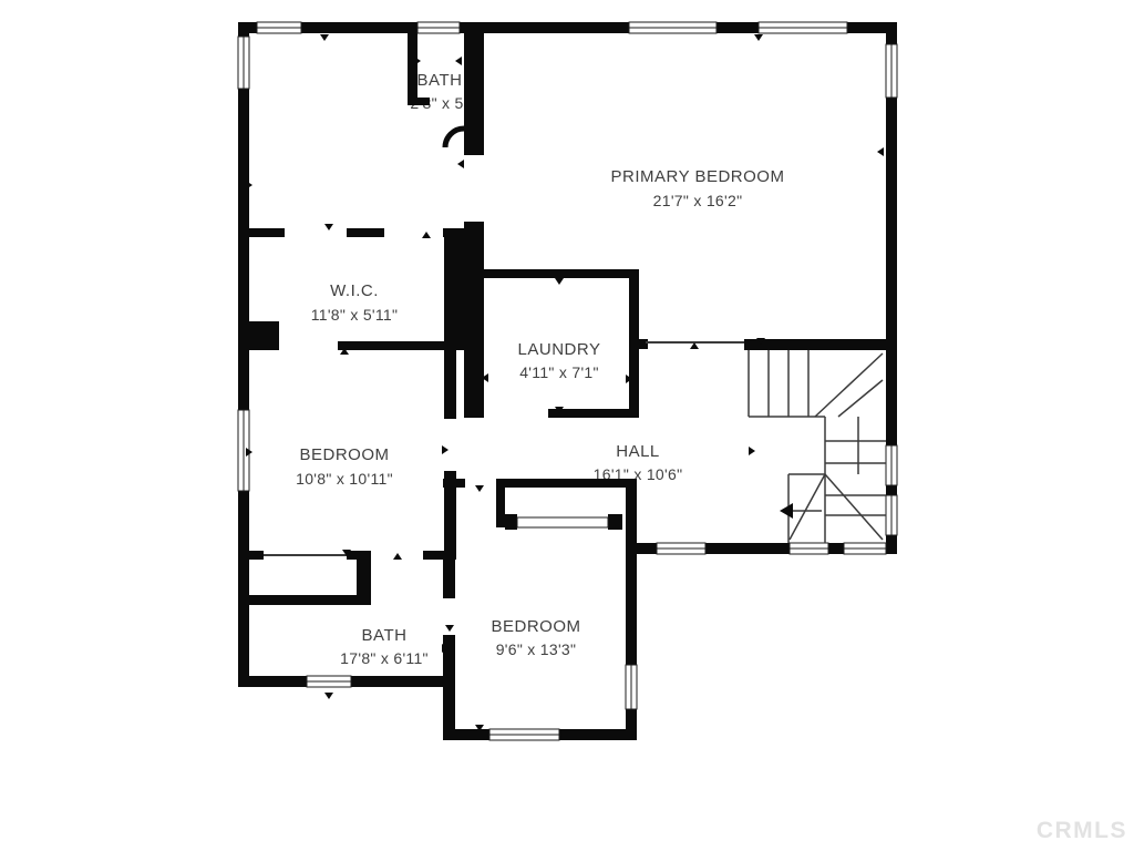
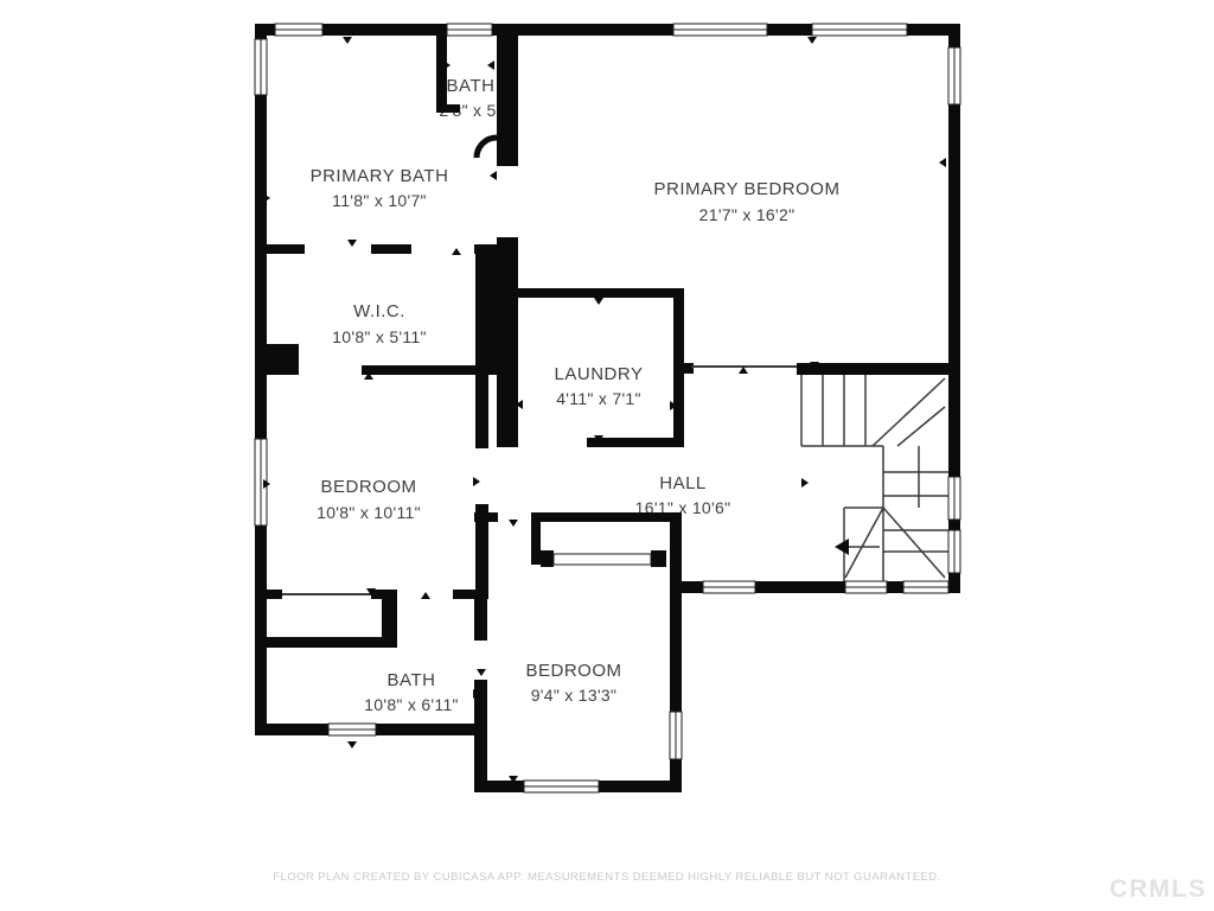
  BATH
+ PRIMARY BATH
+ 11'8" x 10'7"
  PRIMARY BEDROOM
  21'7" x 16'2"
  W.I.C.
- 11'8" x 5'11"
+ 10'8" x 5'11"
  LAUNDRY
  4'11" x 7'1"
  BEDROOM
  10'8" x 10'11"
  HALL
  16'1" x 10'6"
  BATH
- 17'8" x 6'11"
+ 10'8" x 6'11"
  BEDROOM
- 9'6" x 13'3"
+ 9'4" x 13'3"
+ FLOOR PLAN CREATED BY CUBICASA APP. MEASUREMENTS DEEMED HIGHLY RELIABLE BUT NOT GUARANTEED.
  CRMLS
